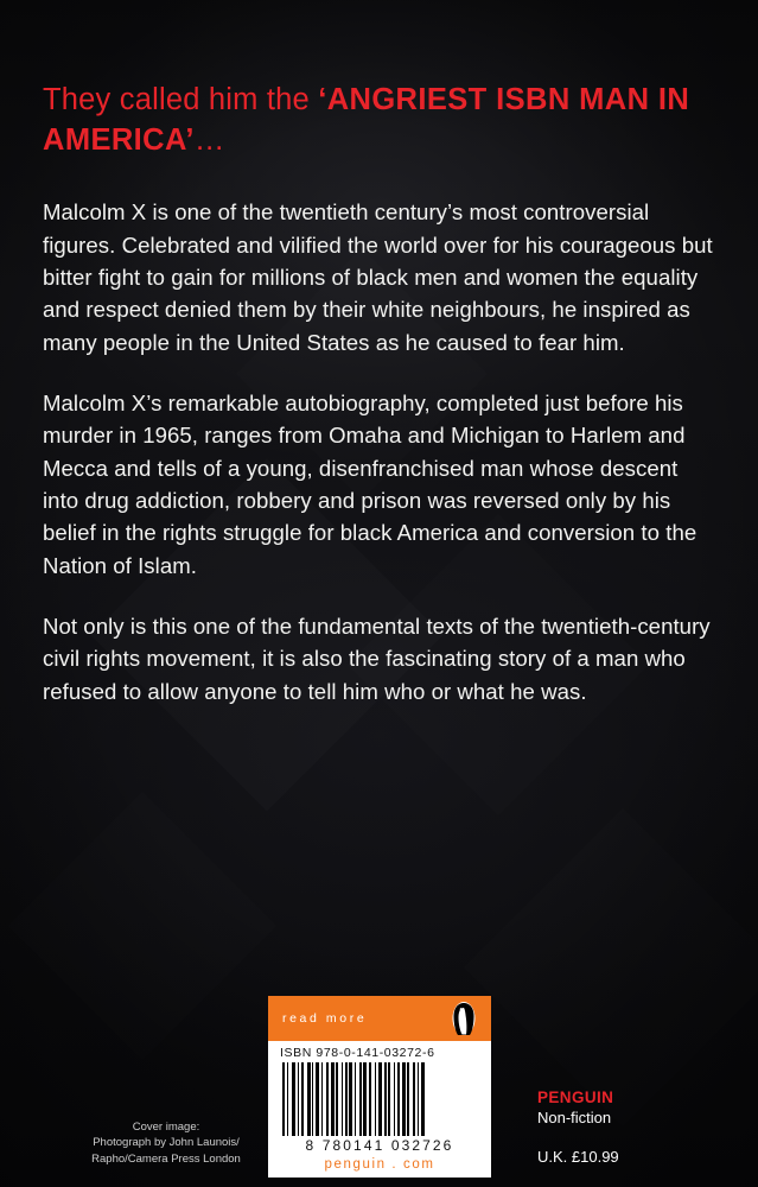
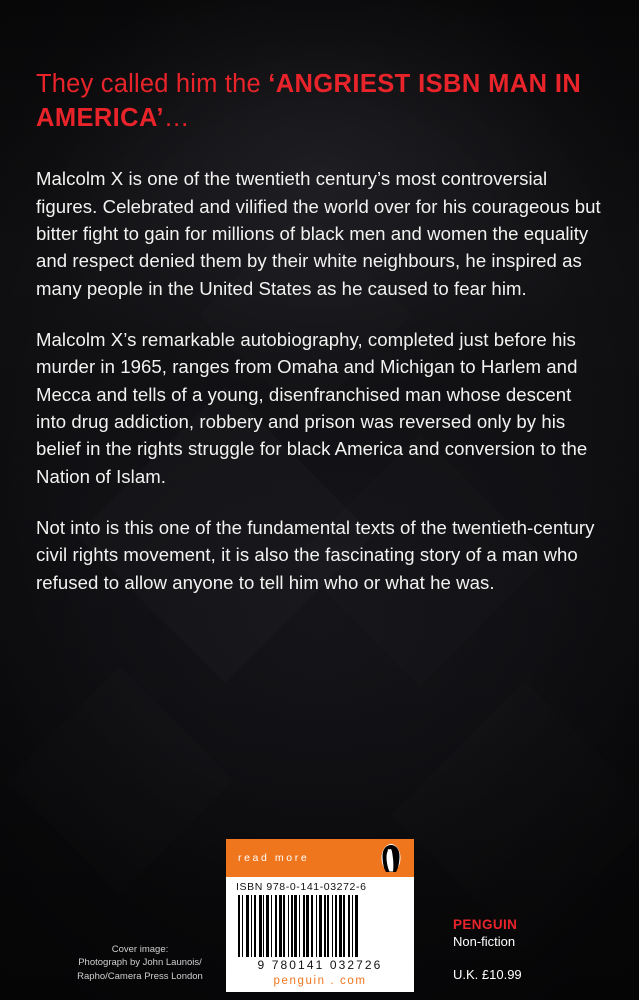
  They called him the ‘ANGRIEST ISBN MAN IN AMERICA’…
  Malcolm X is one of the twentieth century’s most controversial figures. Celebrated and vilified the world over for his courageous but bitter fight to gain for millions of black men and women the equality and respect denied them by their white neighbours, he inspired as many people in the United States as he caused to fear him.
  Malcolm X’s remarkable autobiography, completed just before his murder in 1965, ranges from Omaha and Michigan to Harlem and Mecca and tells of a young, disenfranchised man whose descent into drug addiction, robbery and prison was reversed only by his belief in the rights struggle for black America and conversion to the Nation of Islam.
- Not only is this one of the fundamental texts of the twentieth-century civil rights movement, it is also the fascinating story of a man who refused to allow anyone to tell him who or what he was.
+ Not into is this one of the fundamental texts of the twentieth-century civil rights movement, it is also the fascinating story of a man who refused to allow anyone to tell him who or what he was.
  Cover image:
  Photograph by John Launois/
  Rapho/Camera Press London
  read more
  ISBN 978-0-141-03272-6
- 8 780141 032726
+ 9 780141 032726
  penguin . com
  PENGUIN
  Non-fiction
  U.K. £10.99
